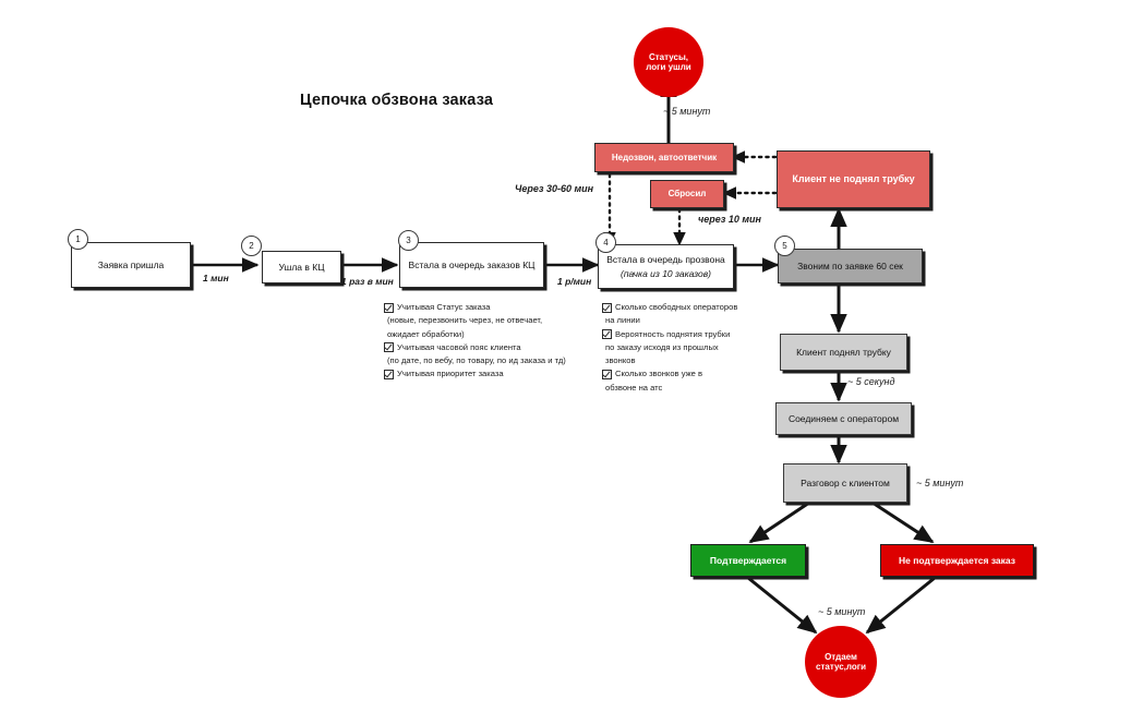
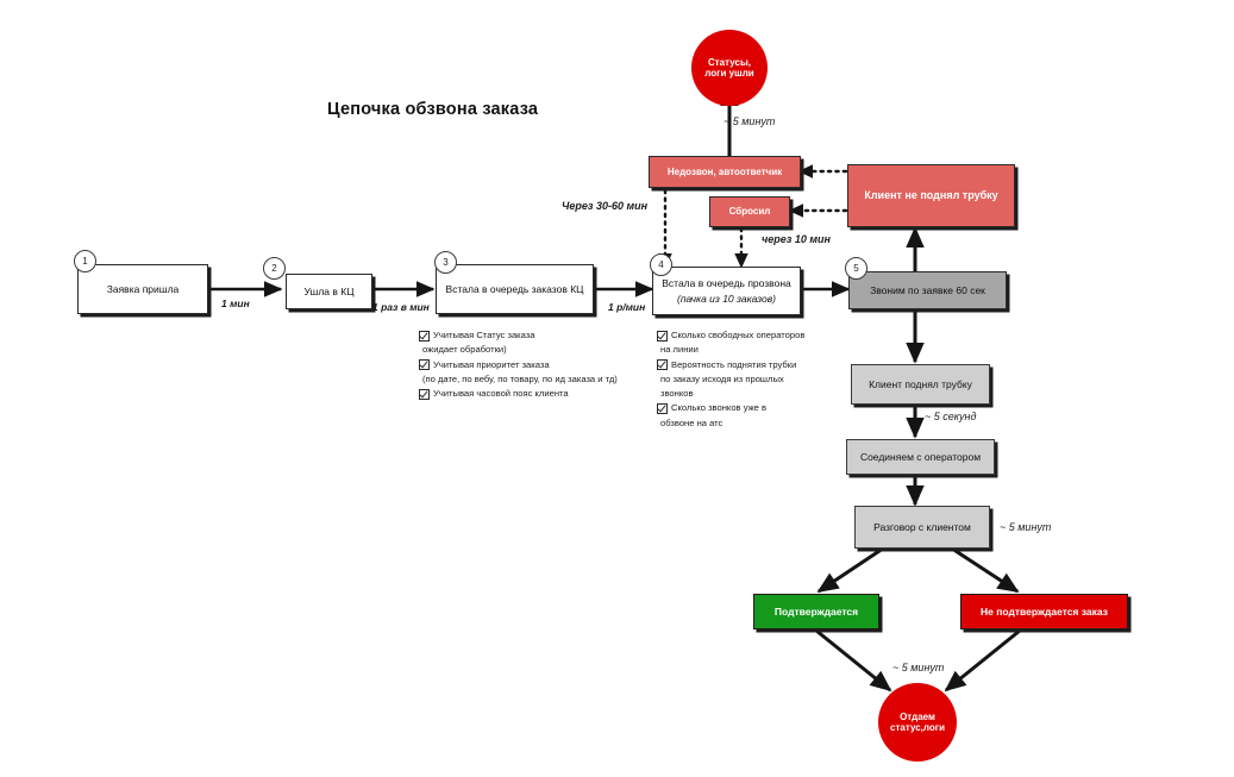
  Цепочка обзвона заказа
  Статусы,
  логи ушли
  ~ 5 минут
  Недозвон, автоответчик
  Сбросил
  Клиент не поднял трубку
  Через 30-60 мин
  через 10 мин
  Заявка пришла
  1
  Ушла в КЦ
  2
  Встала в очередь заказов КЦ
  3
  Встала в очередь прозвона
  (пачка из 10 заказов)
  4
  Звоним по заявке 60 сек
  5
  1 мин
  1 раз в мин
  1 р/мин
  Клиент поднял трубку
  ~ 5 секунд
  Соединяем с оператором
  Разговор с клиентом
  ~ 5 минут
  Подтверждается
  Не подтверждается заказ
  ~ 5 минут
  Отдаем
  статус,логи
  Учитывая Статус заказа
- (новые, перезвонить через, не отвечает,
  ожидает обработки)
- Учитывая часовой пояс клиента
+ Учитывая приоритет заказа
  (по дате, по вебу, по товару, по ид заказа и тд)
- Учитывая приоритет заказа
+ Учитывая часовой пояс клиента
  Сколько свободных операторов
  на линии
  Вероятность поднятия трубки
  по заказу исходя из прошлых
  звонков
  Сколько звонков уже в
  обзвоне на атс
